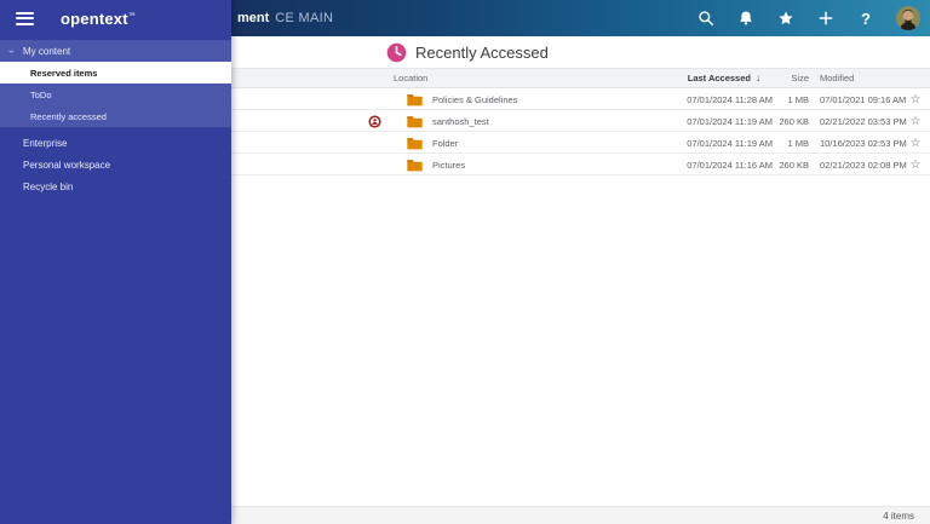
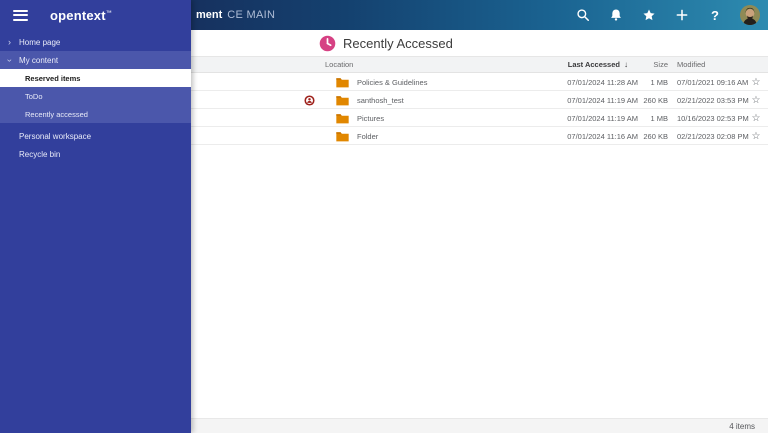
  ment
  CE MAIN
  ?
  opentext
+ ›
+ Home page
  My content
  Reserved items
  ToDo
  Recently accessed
- Enterprise
  Personal workspace
  Recycle bin
  Recently Accessed
  Location
  Last Accessed
  ↓
  Size
  Modified
  Policies & Guidelines
  07/01/2024 11:28 AM
  1 MB
  07/01/2021 09:16 AM
  ☆
  santhosh_test
  07/01/2024 11:19 AM
  260 KB
  02/21/2022 03:53 PM
  ☆
- Folder
+ Pictures
  07/01/2024 11:19 AM
  1 MB
  10/16/2023 02:53 PM
  ☆
- Pictures
+ Folder
  07/01/2024 11:16 AM
  260 KB
  02/21/2023 02:08 PM
  ☆
  4 items
